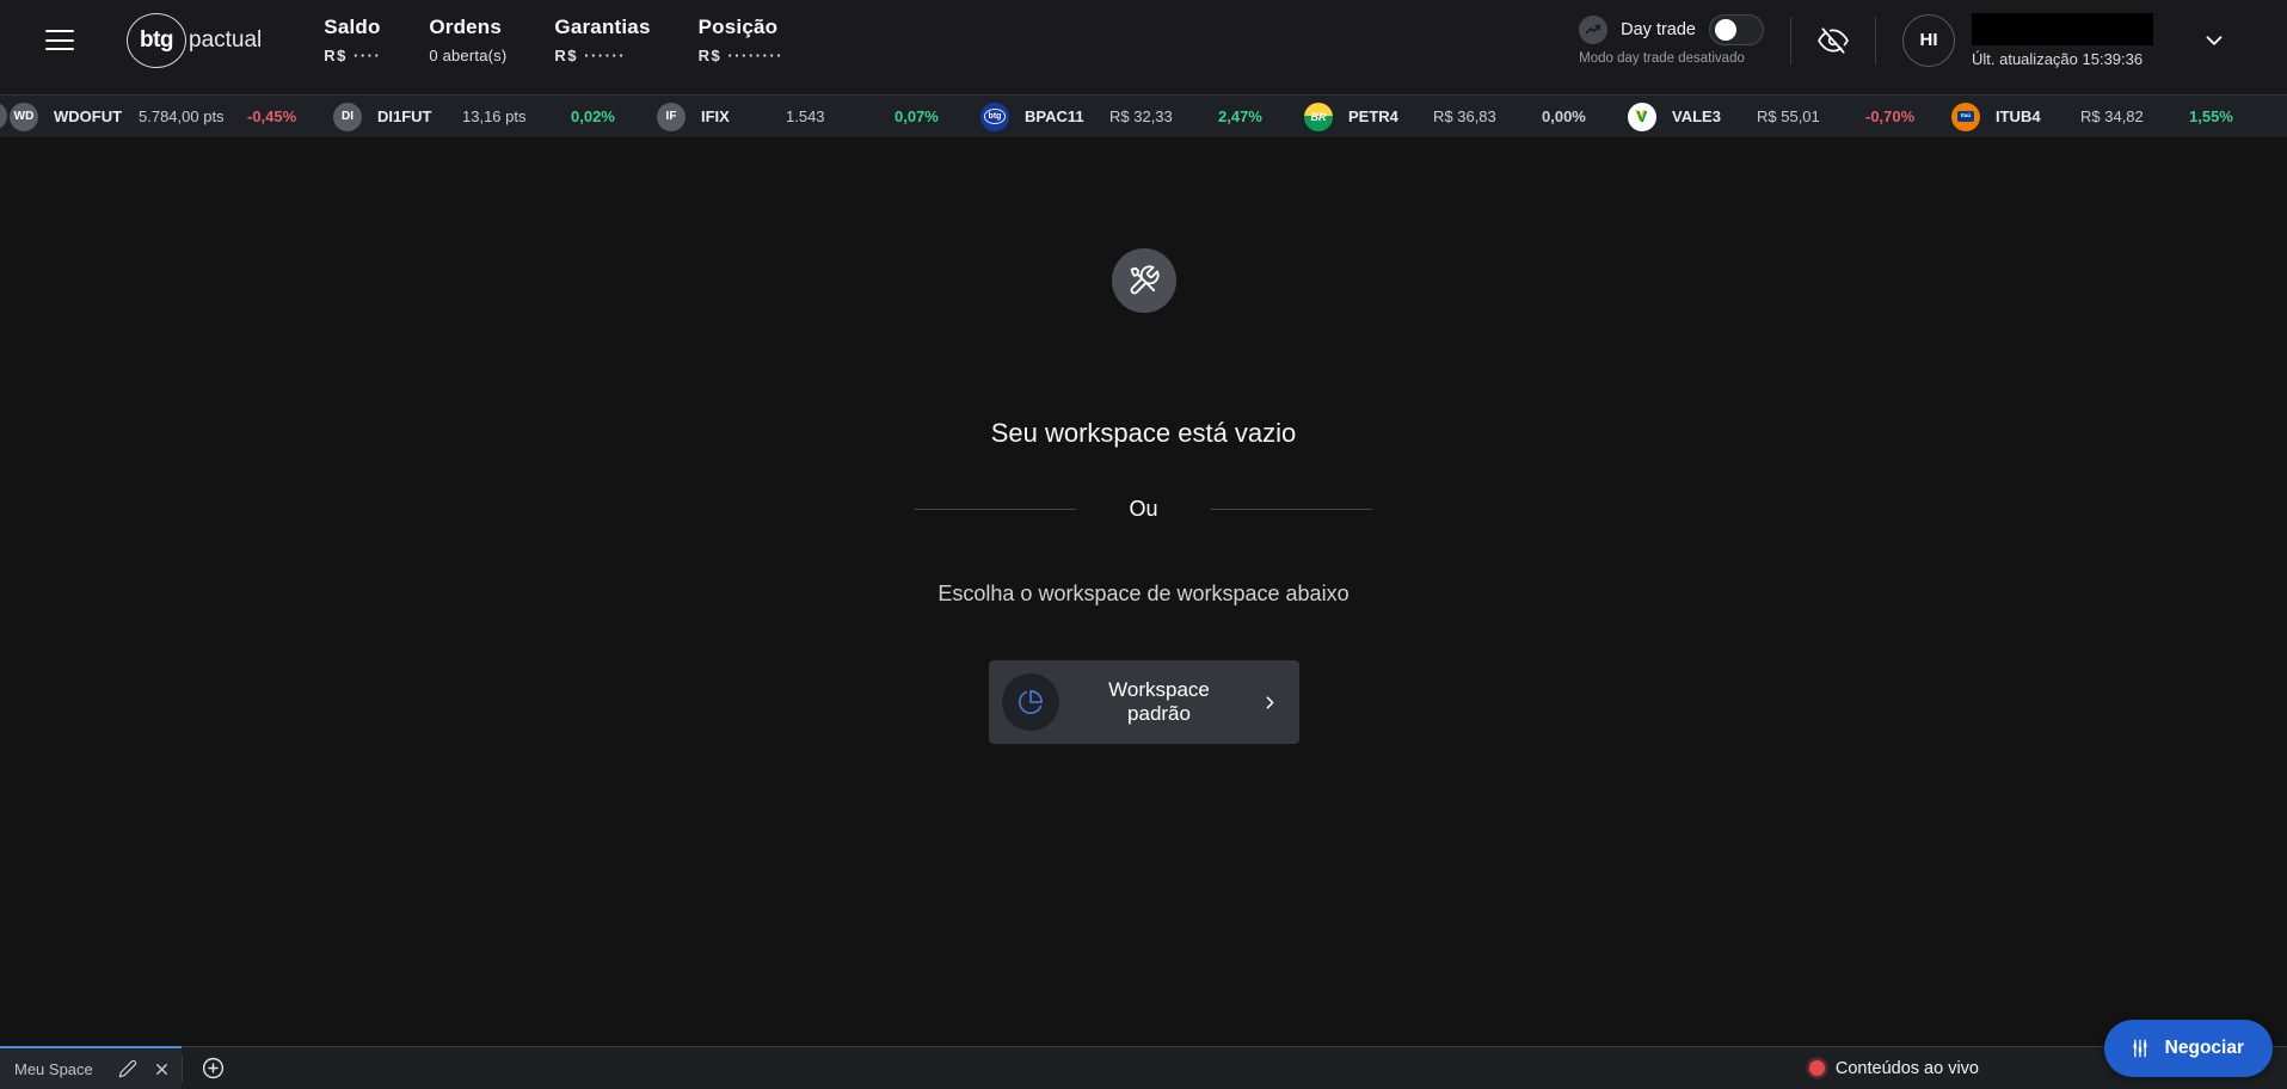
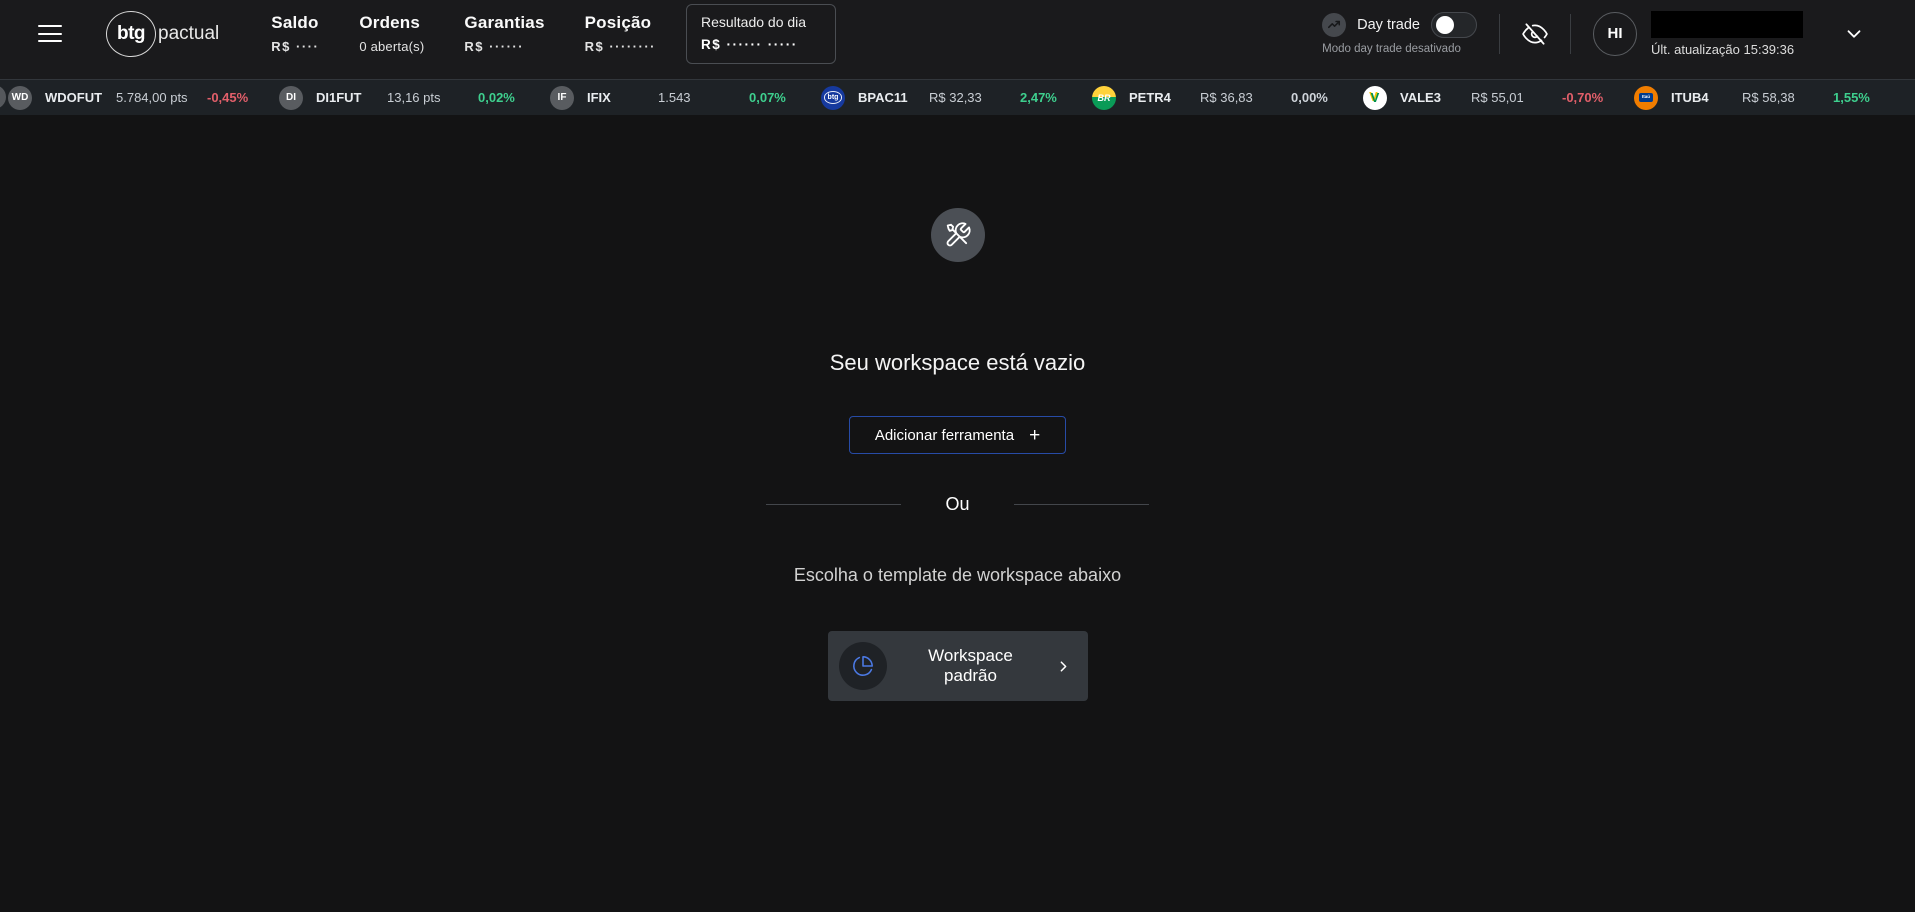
  btg
  pactual
  Saldo
  R$ ····
  Ordens
  0 aberta(s)
  Garantias
  R$ ······
  Posição
  R$ ········
+ Resultado do dia
+ R$ ······ ·····
  Day trade
  Modo day trade desativado
  HI
  Últ. atualização 15:39:36
  WD
  WDOFUT
  5.784,00 pts
  -0,45%
  DI
  DI1FUT
  13,16 pts
  0,02%
  IF
  IFIX
  1.543
  0,07%
  BPAC11
  R$ 32,33
  2,47%
  BR
  PETR4
  R$ 36,83
  0,00%
  V
  VALE3
  R$ 55,01
  -0,70%
  ITUB4
- R$ 34,82
+ R$ 58,38
  1,55%
  Seu workspace está vazio
+ Adicionar ferramenta
+ +
  Ou
- Escolha o workspace de workspace abaixo
+ Escolha o template de workspace abaixo
  Workspace padrão
- Meu Space
- Conteúdos ao vivo
- Negociar
